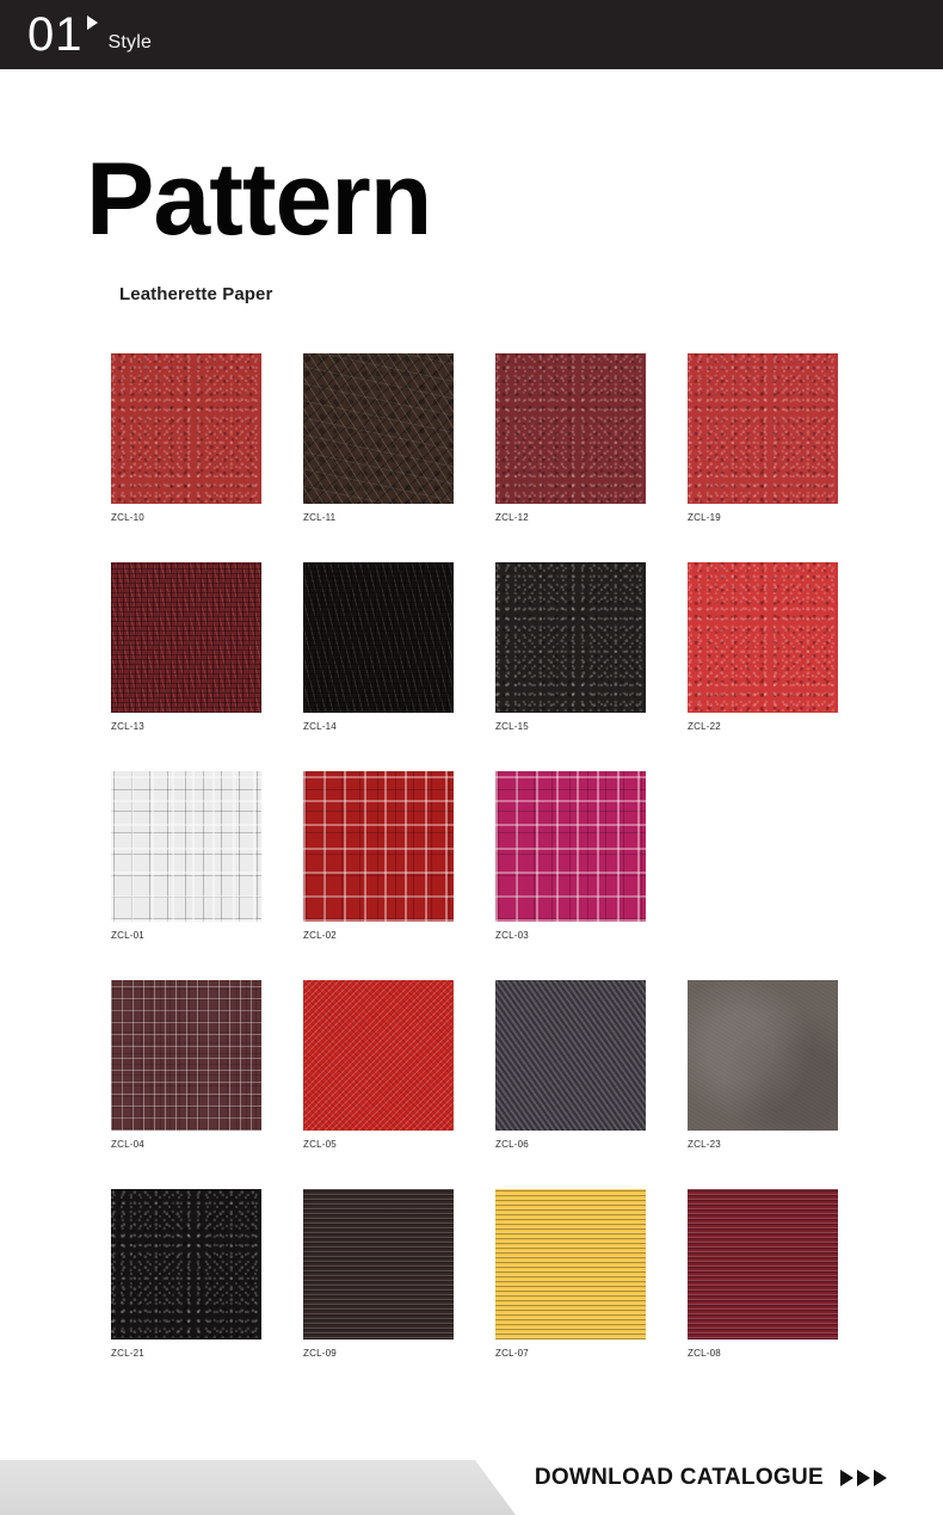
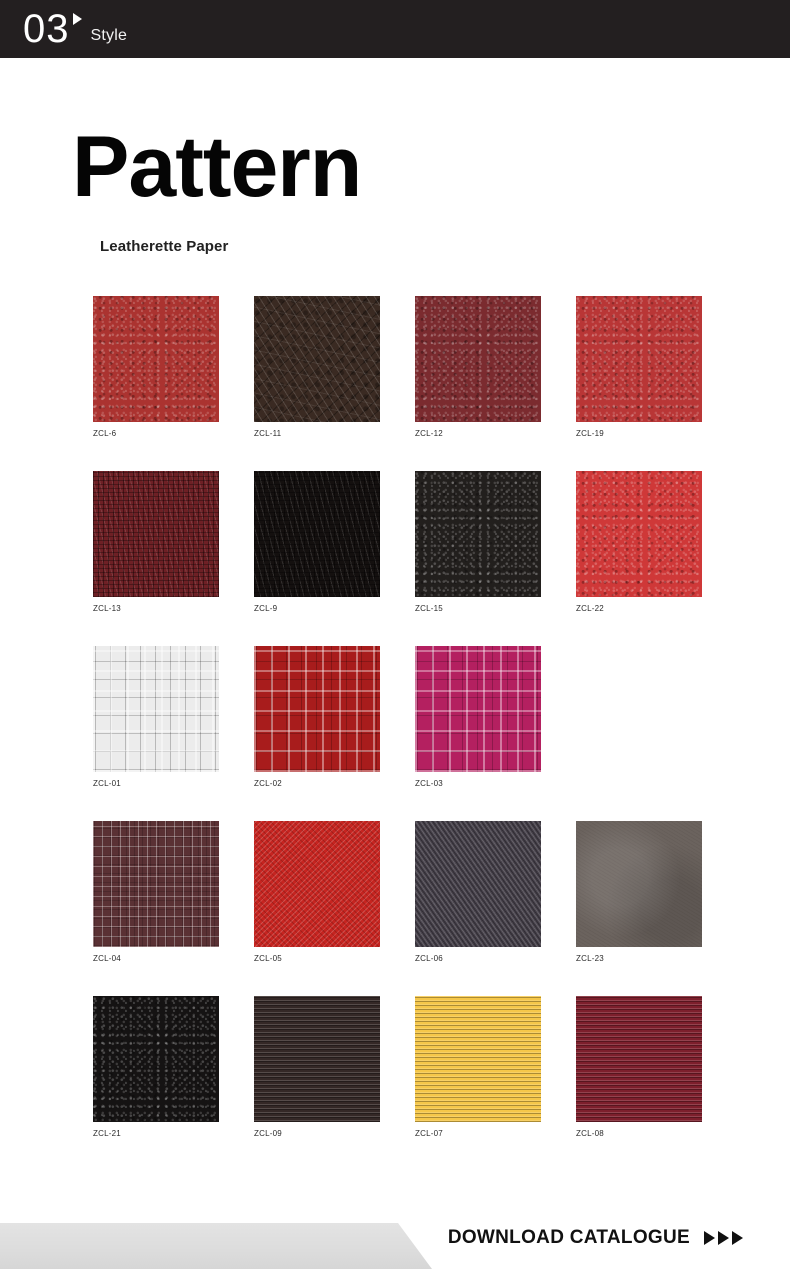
- 01
+ 03
  Style
  Pattern
  Leatherette Paper
- ZCL-10
+ ZCL-6
  ZCL-11
  ZCL-12
  ZCL-19
  ZCL-13
- ZCL-14
+ ZCL-9
  ZCL-15
  ZCL-22
  ZCL-01
  ZCL-02
  ZCL-03
  ZCL-04
  ZCL-05
  ZCL-06
  ZCL-23
  ZCL-21
  ZCL-09
  ZCL-07
  ZCL-08
  DOWNLOAD CATALOGUE
